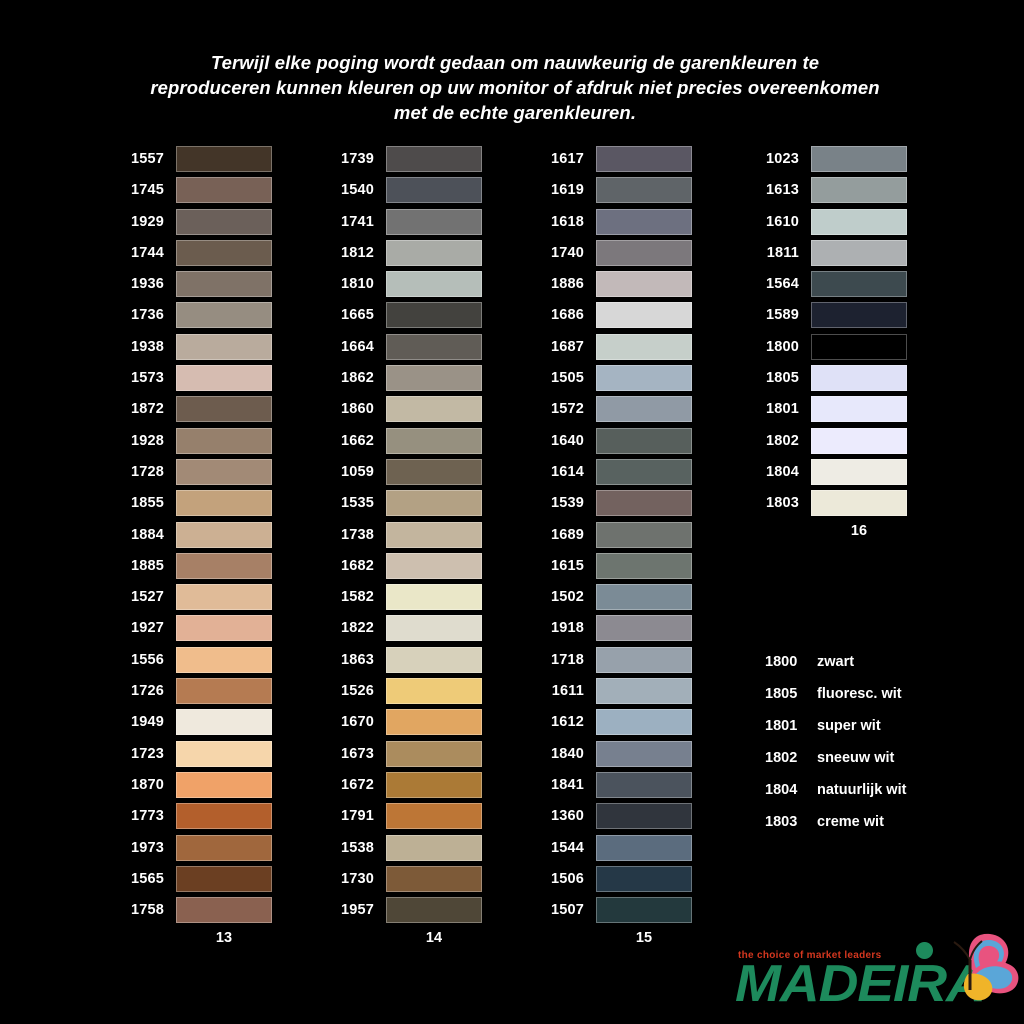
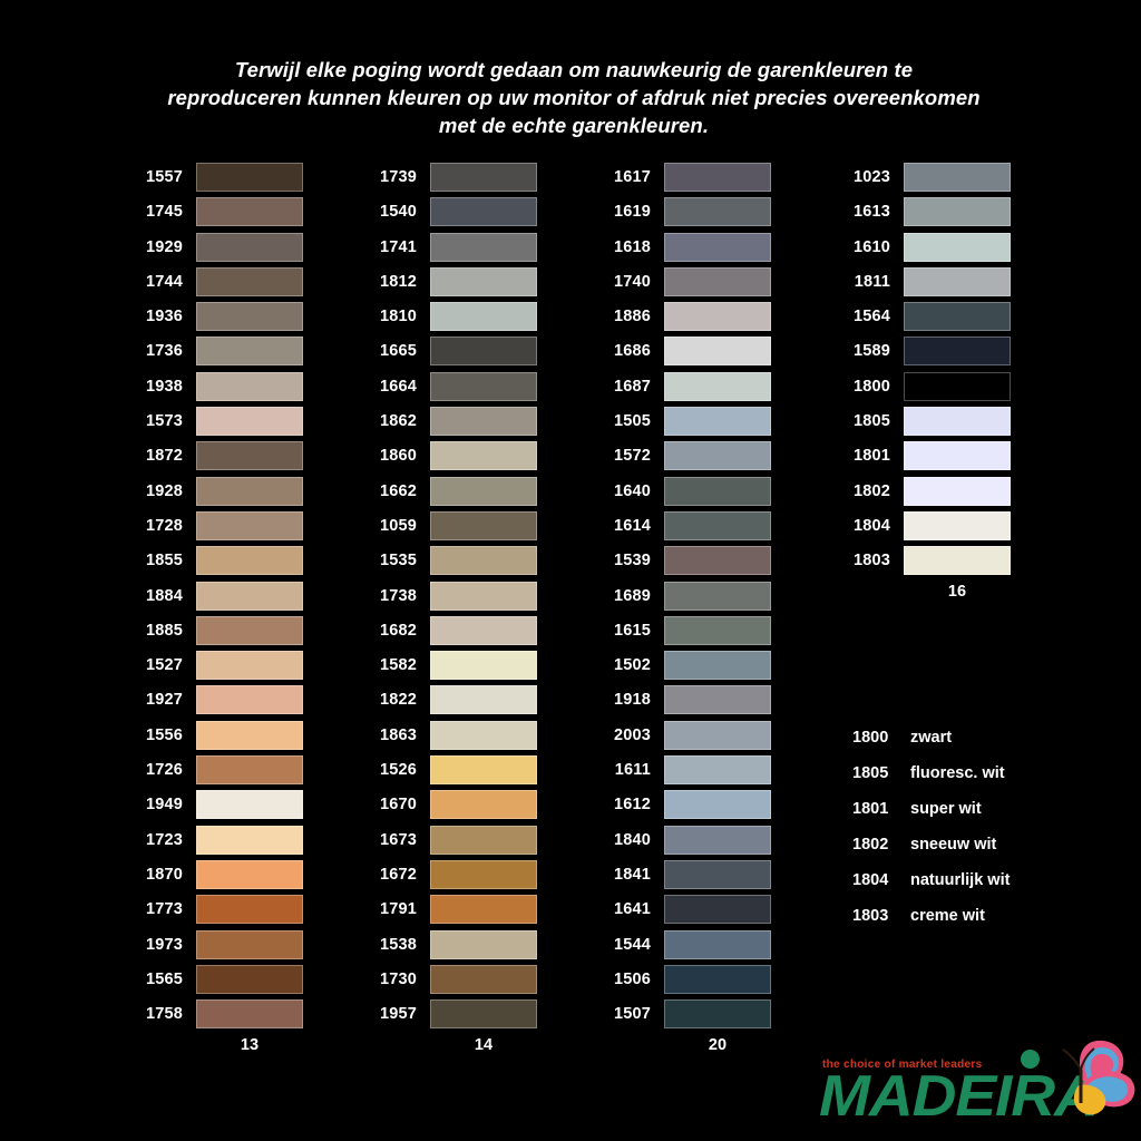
  Terwijl elke poging wordt gedaan om nauwkeurig de garenkleuren te reproduceren kunnen kleuren op uw monitor of afdruk niet precies overeenkomen met de echte garenkleuren.
  1557
  1745
  1929
  1744
  1936
  1736
  1938
  1573
  1872
  1928
  1728
  1855
  1884
  1885
  1527
  1927
  1556
  1726
  1949
  1723
  1870
  1773
  1973
  1565
  1758
  13
  1739
  1540
  1741
  1812
  1810
  1665
  1664
  1862
  1860
  1662
  1059
  1535
  1738
  1682
  1582
  1822
  1863
  1526
  1670
  1673
  1672
  1791
  1538
  1730
  1957
  14
  1617
  1619
  1618
  1740
  1886
  1686
  1687
  1505
  1572
  1640
  1614
  1539
  1689
  1615
  1502
  1918
- 1718
+ 2003
  1611
  1612
  1840
  1841
- 1360
+ 1641
  1544
  1506
  1507
- 15
+ 20
  1023
  1613
  1610
  1811
  1564
  1589
  1800
  1805
  1801
  1802
  1804
  1803
  16
  1800
  zwart
  1805
  fluoresc. wit
  1801
  super wit
  1802
  sneeuw wit
  1804
  natuurlijk wit
  1803
  creme wit
  the choice of market leaders
  MADEIR
